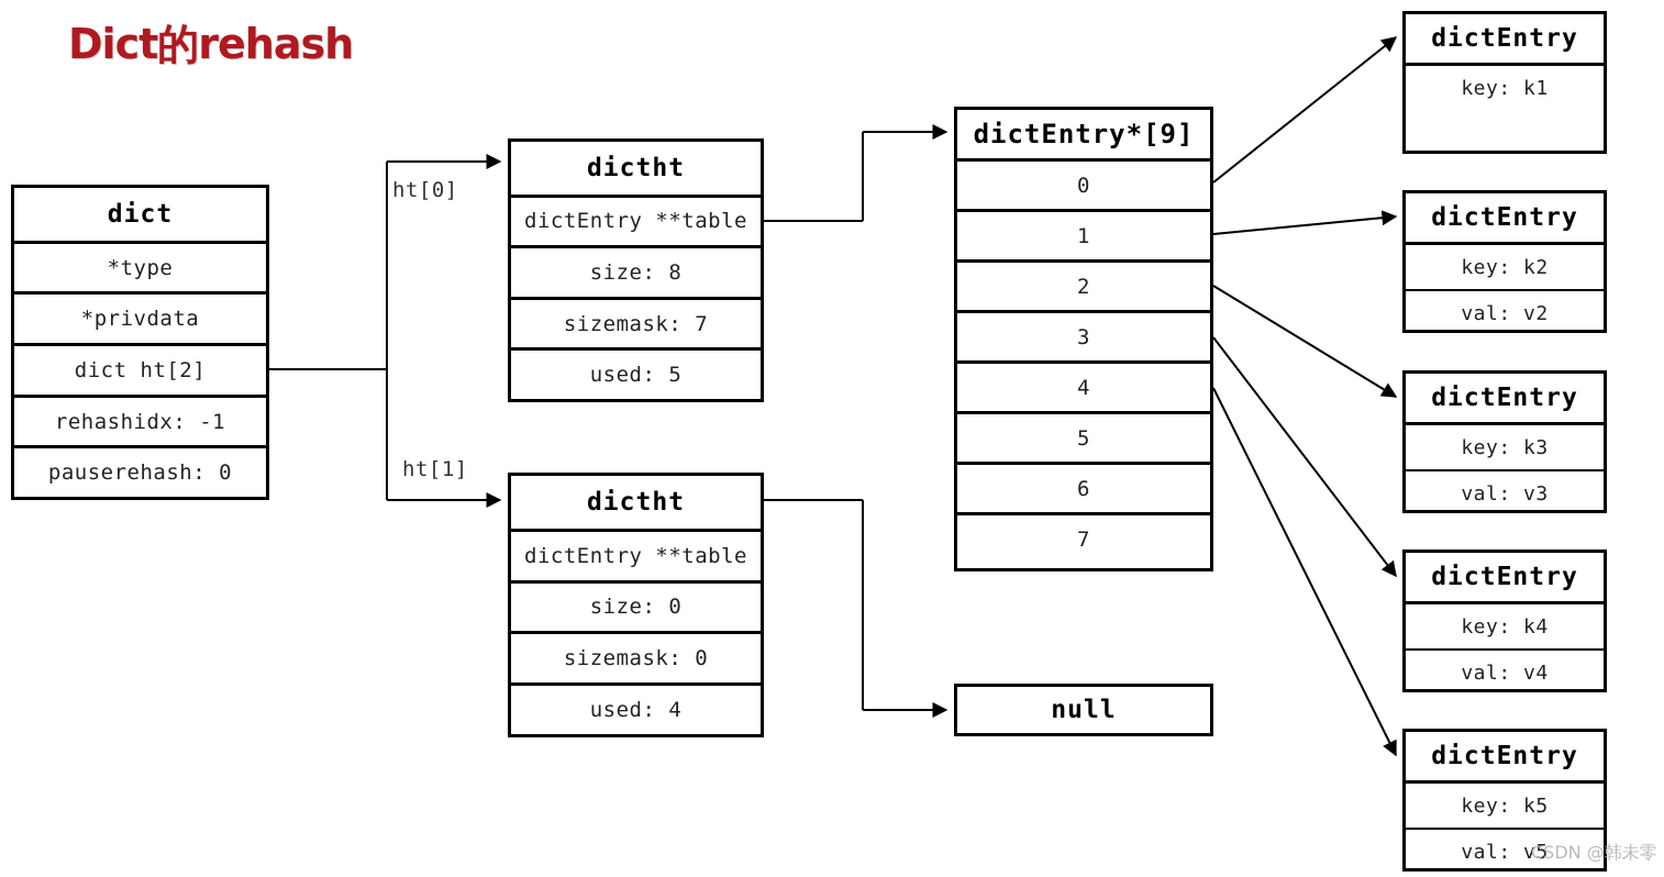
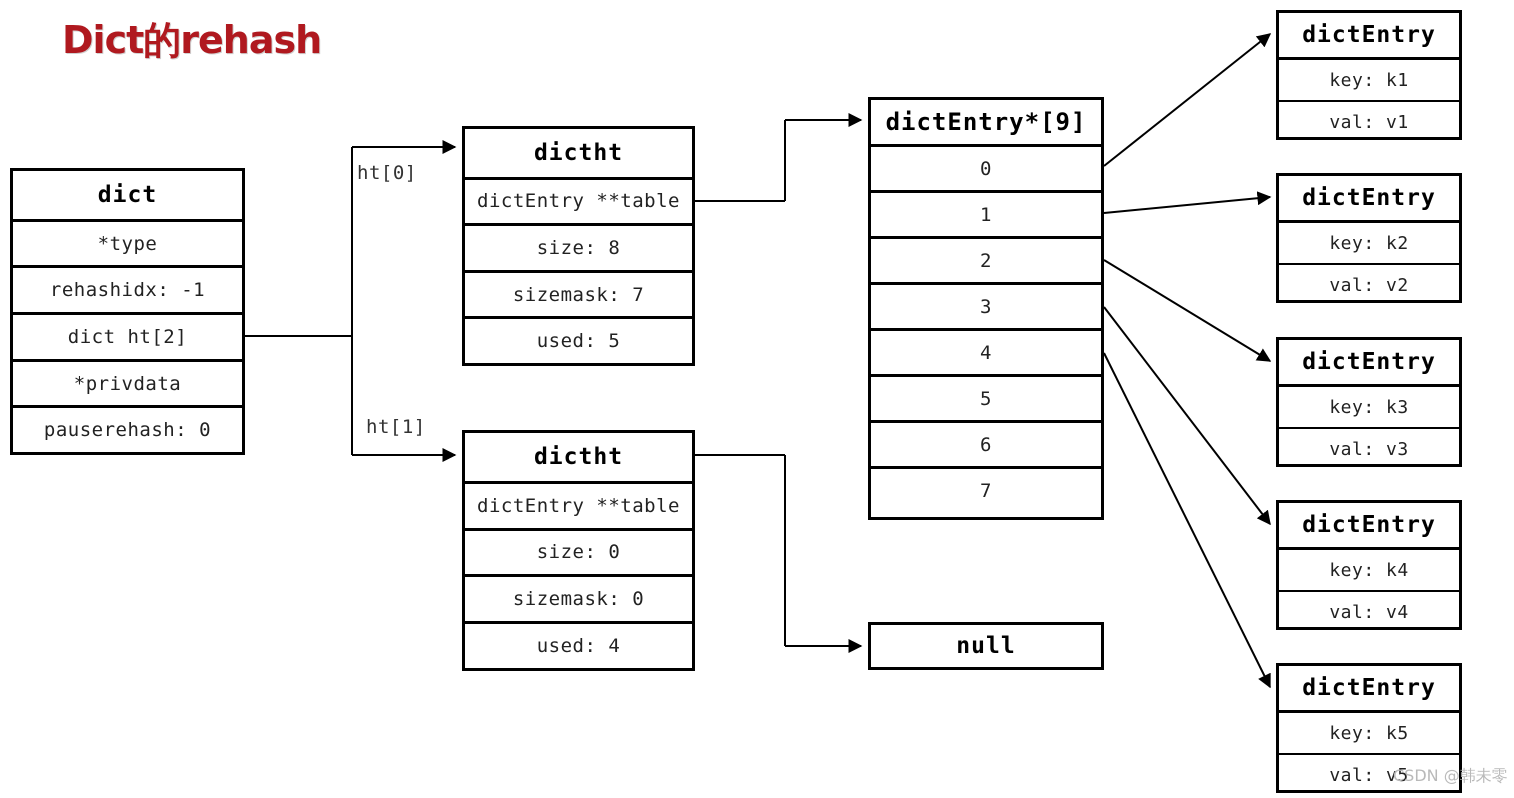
  Dict的rehash
  ht[0]
  ht[1]
  dict
  *type
- *privdata
+ rehashidx: -1
  dict ht[2]
- rehashidx: -1
+ *privdata
  pauserehash: 0
  dictht
  dictEntry **table
  size: 8
  sizemask: 7
  used: 5
  dictht
  dictEntry **table
  size: 0
  sizemask: 0
  used: 4
  dictEntry*[9]
  0
  1
  2
  3
  4
  5
  6
  7
  null
  dictEntry
  key: k1
+ val: v1
  dictEntry
  key: k2
  val: v2
  dictEntry
  key: k3
  val: v3
  dictEntry
  key: k4
  val: v4
  dictEntry
  key: k5
  val: v5
  CSDN @韩未零
